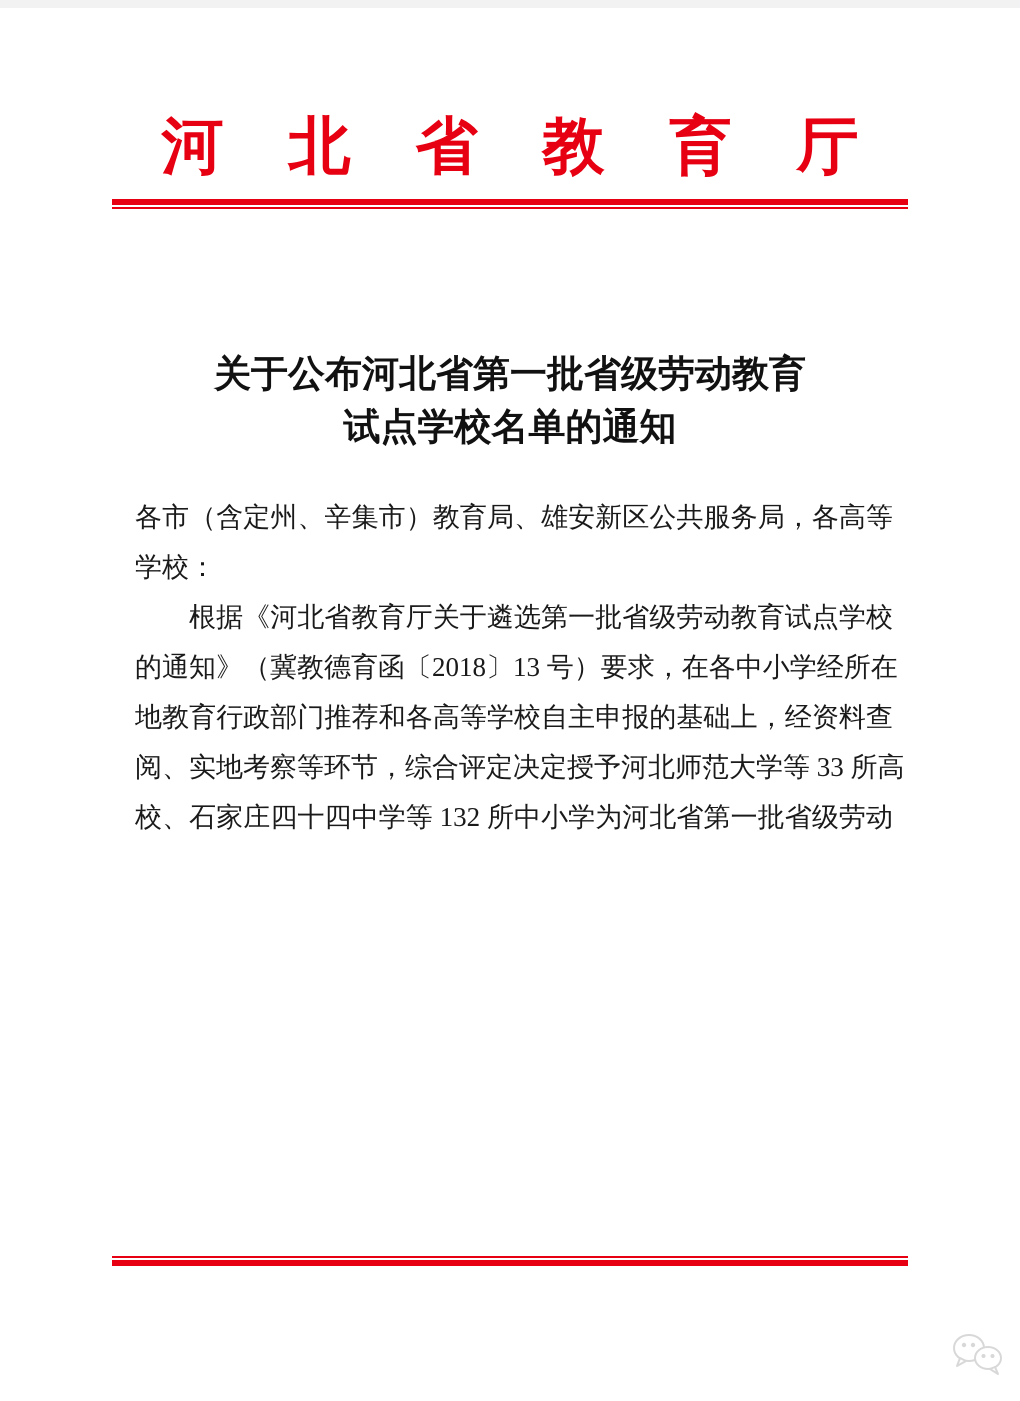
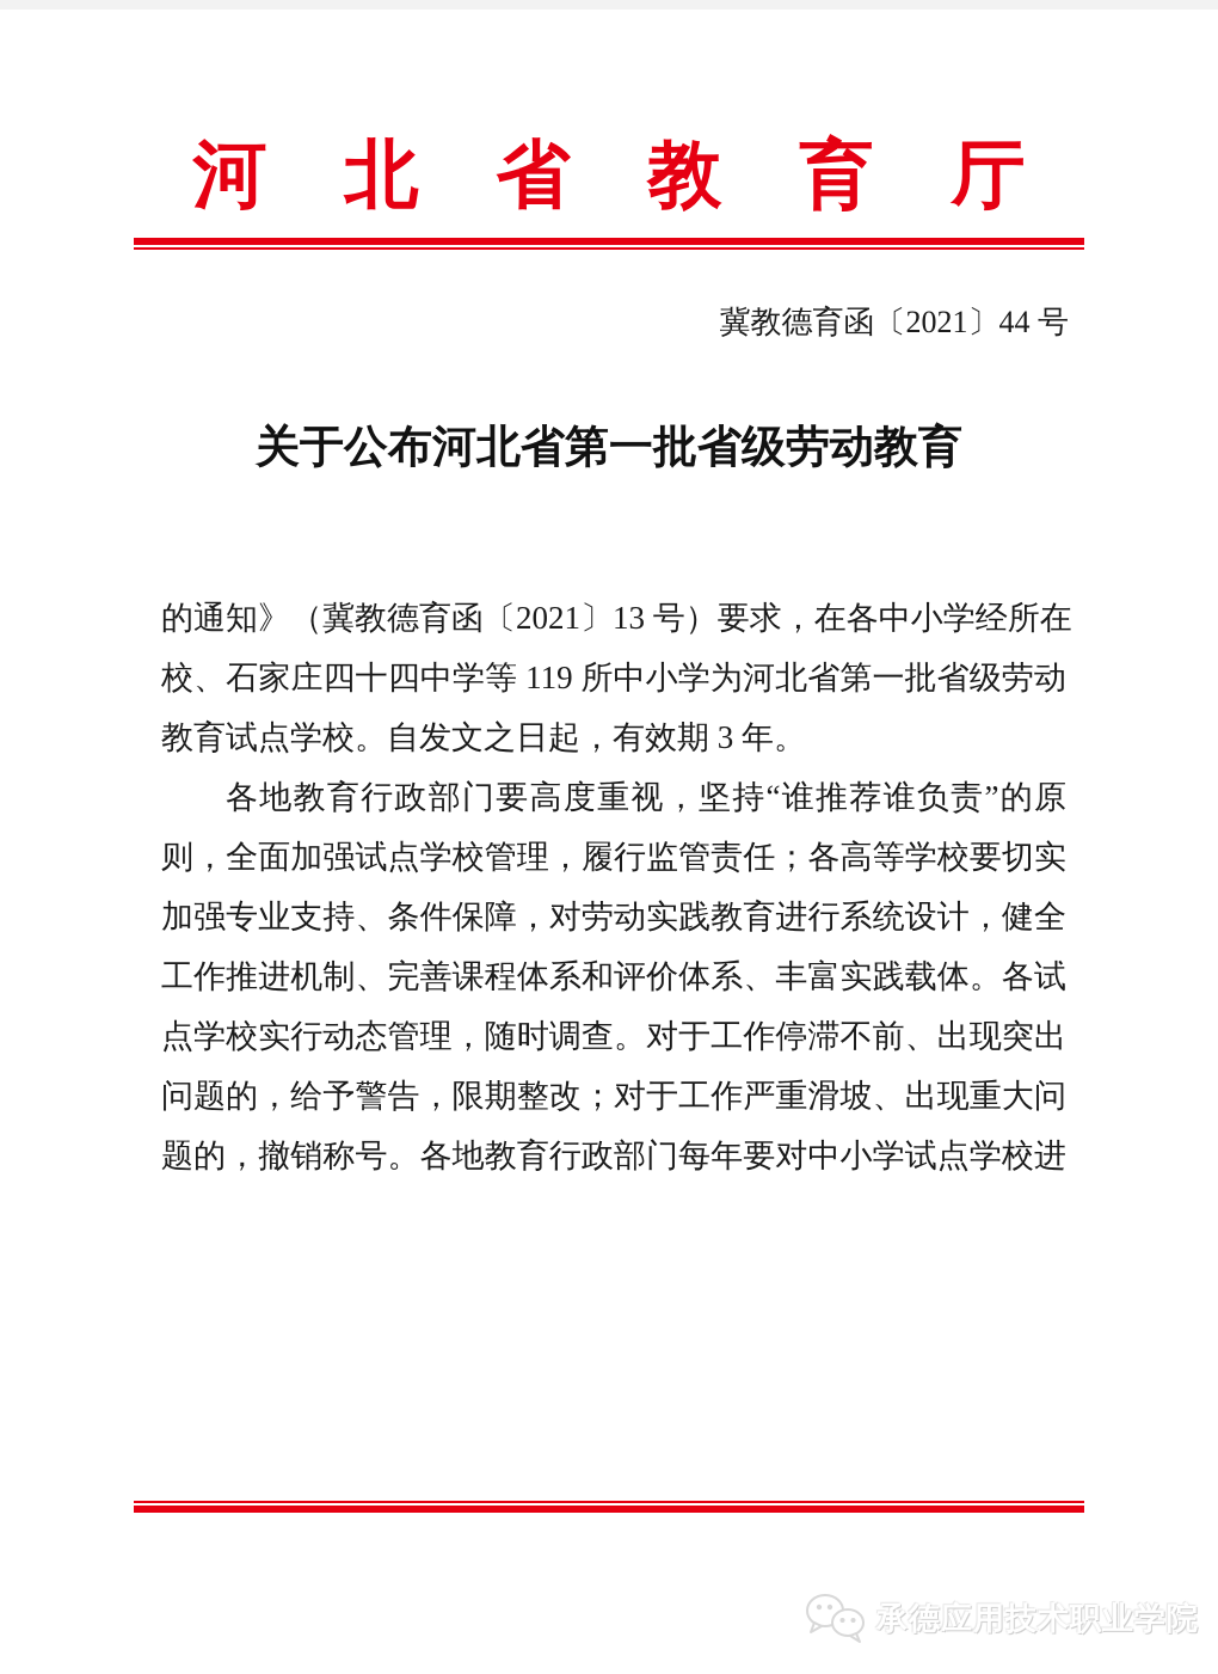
  河北省教育厅
+ 冀教德育函〔2021〕44 号
  关于公布河北省第一批省级劳动教育
- 试点学校名单的通知
- 各市（含定州、辛集市）教育局、雄安新区公共服务局，各高等
- 学校：
- 根据《河北省教育厅关于遴选第一批省级劳动教育试点学校
- 的通知》（冀教德育函〔2018〕13 号）要求，在各中小学经所在
+ 的通知》（冀教德育函〔2021〕13 号）要求，在各中小学经所在
- 地教育行政部门推荐和各高等学校自主申报的基础上，经资料查
- 阅、实地考察等环节，综合评定决定授予河北师范大学等 33 所高
- 校、石家庄四十四中学等 132 所中小学为河北省第一批省级劳动
+ 校、石家庄四十四中学等 119 所中小学为河北省第一批省级劳动
+ 教育试点学校。自发文之日起，有效期 3 年。
+ 各地教育行政部门要高度重视，坚持“谁推荐谁负责”的原
+ 则，全面加强试点学校管理，履行监管责任；各高等学校要切实
+ 加强专业支持、条件保障，对劳动实践教育进行系统设计，健全
+ 工作推进机制、完善课程体系和评价体系、丰富实践载体。各试
+ 点学校实行动态管理，随时调查。对于工作停滞不前、出现突出
+ 问题的，给予警告，限期整改；对于工作严重滑坡、出现重大问
+ 题的，撤销称号。各地教育行政部门每年要对中小学试点学校进
+ 承德应用技术职业学院
